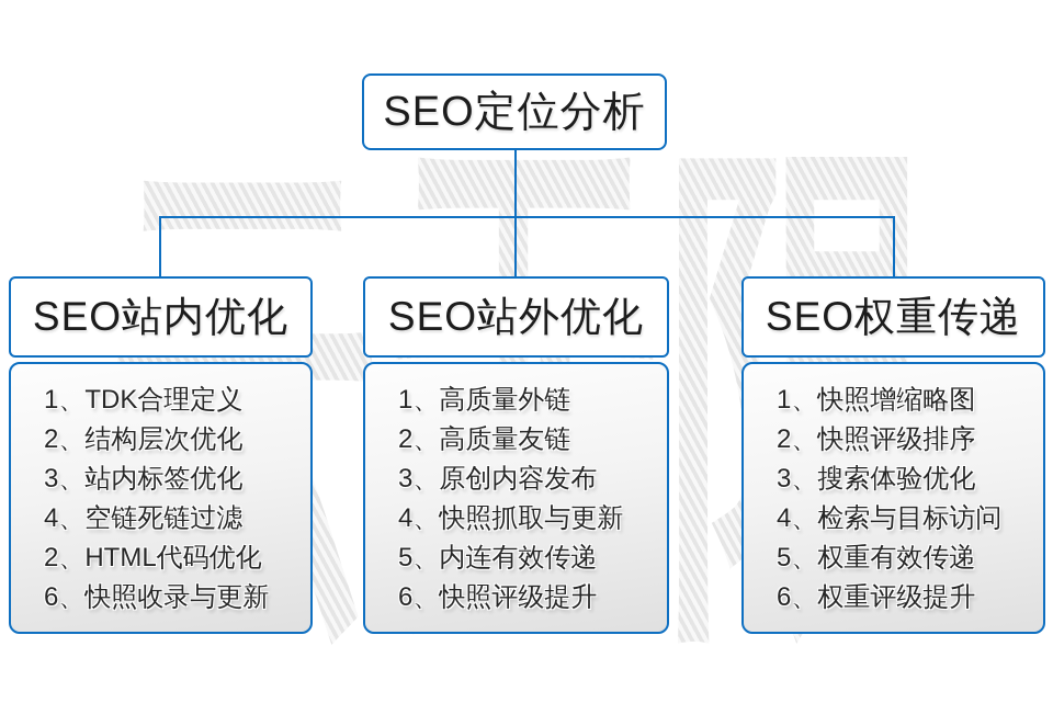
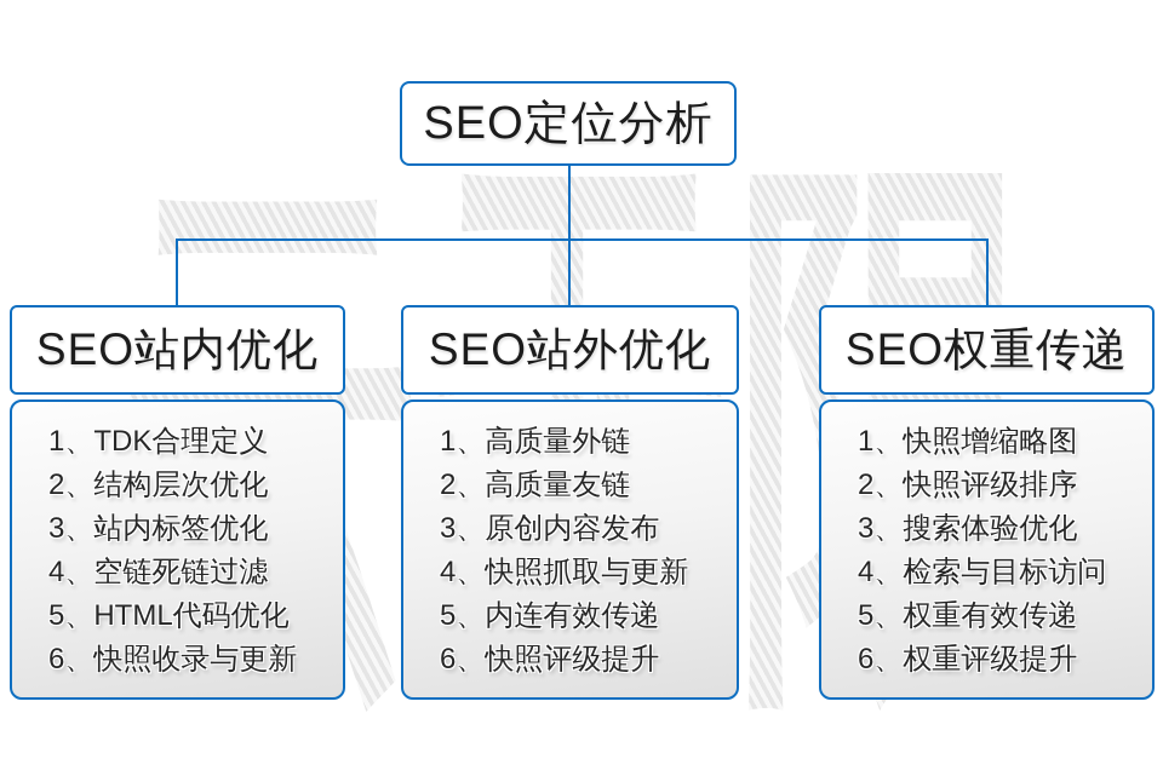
  SEO定位分析
  SEO站内优化
  SEO站外优化
  SEO权重传递
  1、TDK合理定义
  2、结构层次优化
  3、站内标签优化
  4、空链死链过滤
- 2、HTML代码优化
+ 5、HTML代码优化
  6、快照收录与更新
  1、高质量外链
  2、高质量友链
  3、原创内容发布
  4、快照抓取与更新
  5、内连有效传递
  6、快照评级提升
  1、快照增缩略图
  2、快照评级排序
  3、搜索体验优化
  4、检索与目标访问
  5、权重有效传递
  6、权重评级提升
